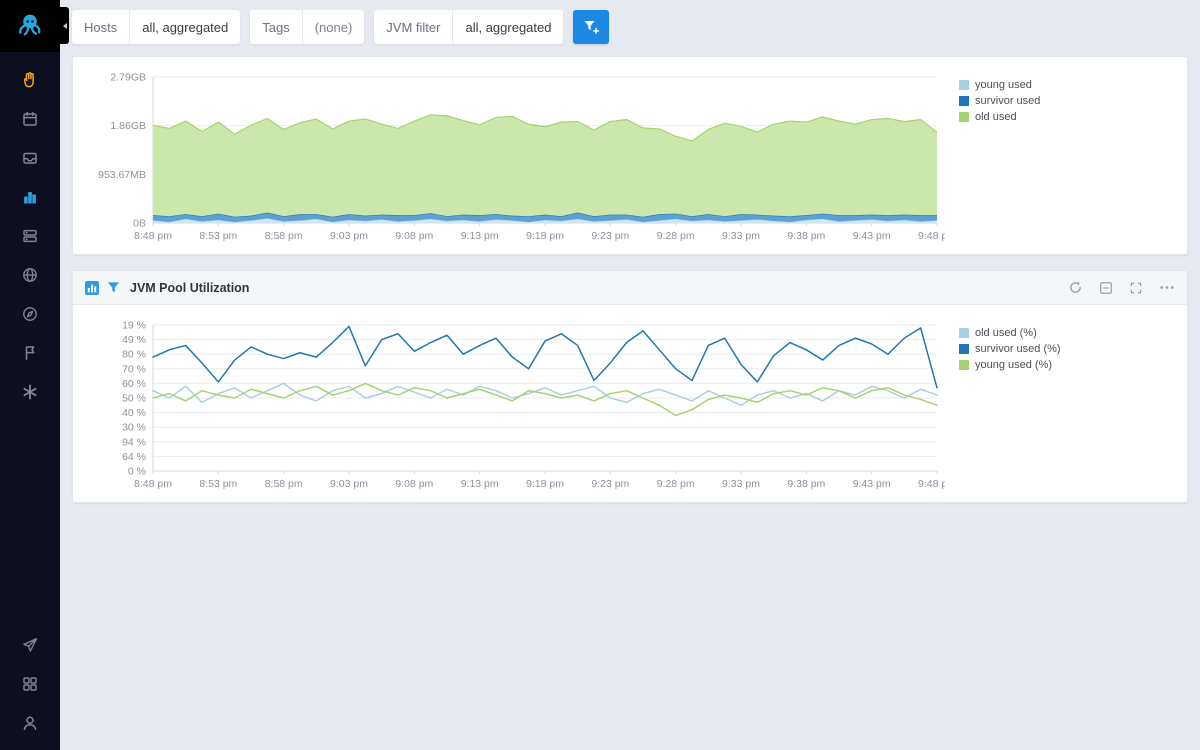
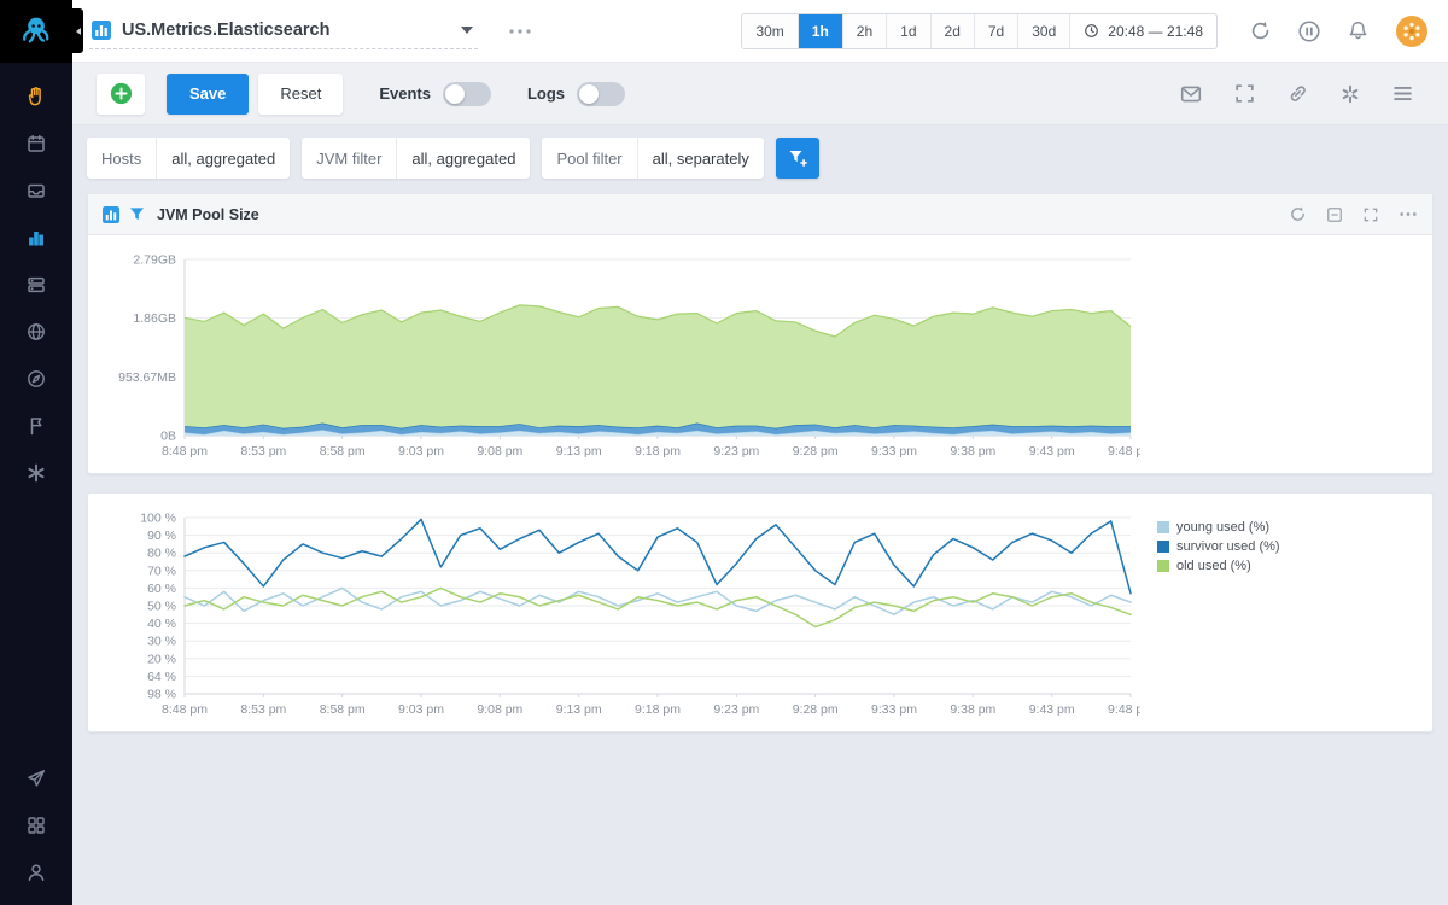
+ US.Metrics.Elasticsearch
+ 30m
+ 1h
+ 2h
+ 1d
+ 2d
+ 7d
+ 30d
+ 20:48 — 21:48
+ Save
+ Reset
+ Events
+ Logs
  Hosts
  all, aggregated
- Tags
- (none)
  JVM filter
  all, aggregated
+ Pool filter
+ all, separately
+ JVM Pool Size
  0B
  953.67MB
  1.86GB
  2.79GB
  8:48 pm
  8:53 pm
  8:58 pm
  9:03 pm
  9:08 pm
  9:13 pm
  9:18 pm
  9:23 pm
  9:28 pm
  9:33 pm
  9:38 pm
  9:43 pm
  9:48 p
- young used
- survivor used
- old used
- JVM Pool Utilization
- 0 %
+ 98 %
  64 %
- 94 %
+ 20 %
  30 %
  40 %
  50 %
  60 %
  70 %
  80 %
- 49 %
+ 90 %
- 19 %
+ 100 %
  8:48 pm
  8:53 pm
  8:58 pm
  9:03 pm
  9:08 pm
  9:13 pm
  9:18 pm
  9:23 pm
  9:28 pm
  9:33 pm
  9:38 pm
  9:43 pm
  9:48 p
- old used (%)
+ young used (%)
  survivor used (%)
- young used (%)
+ old used (%)
